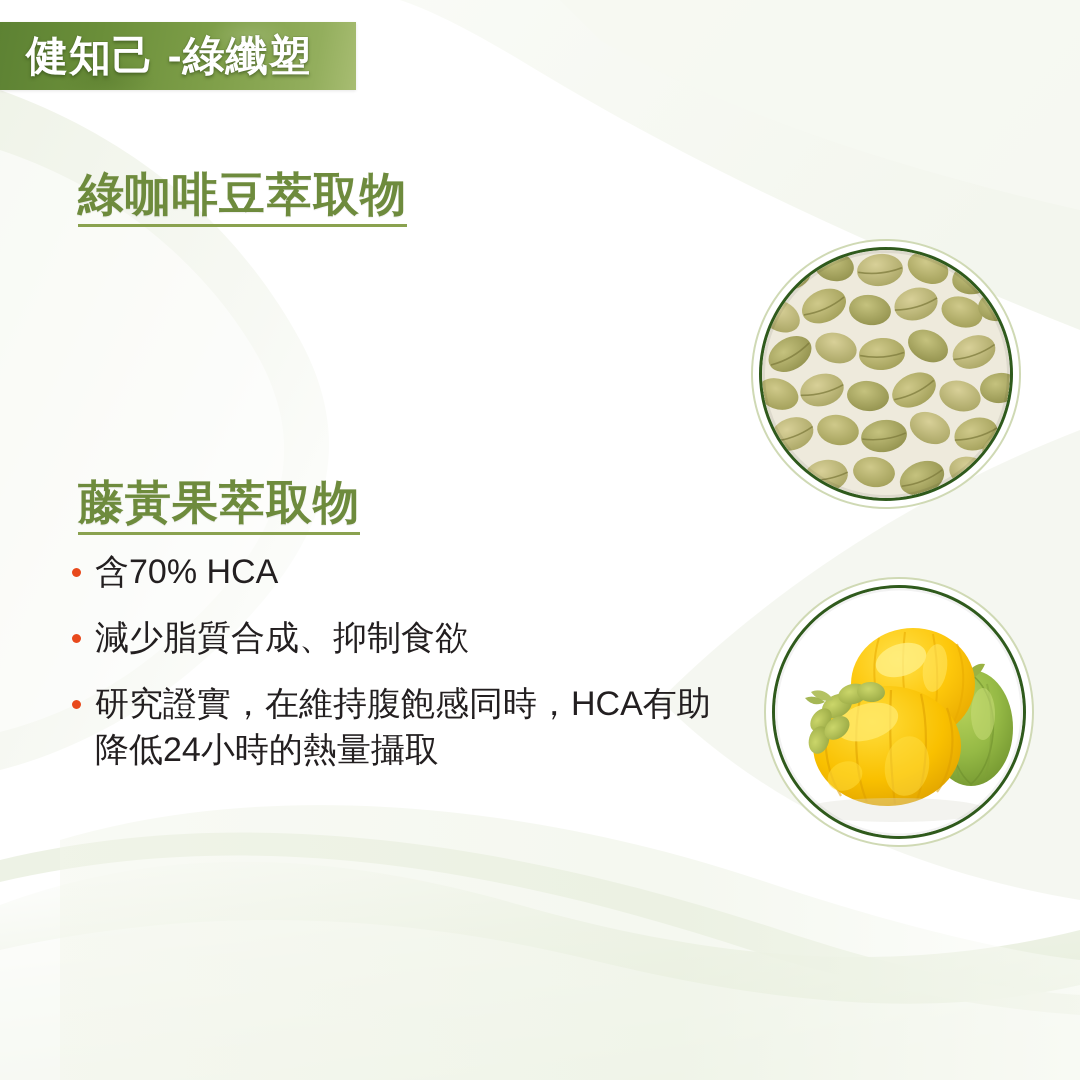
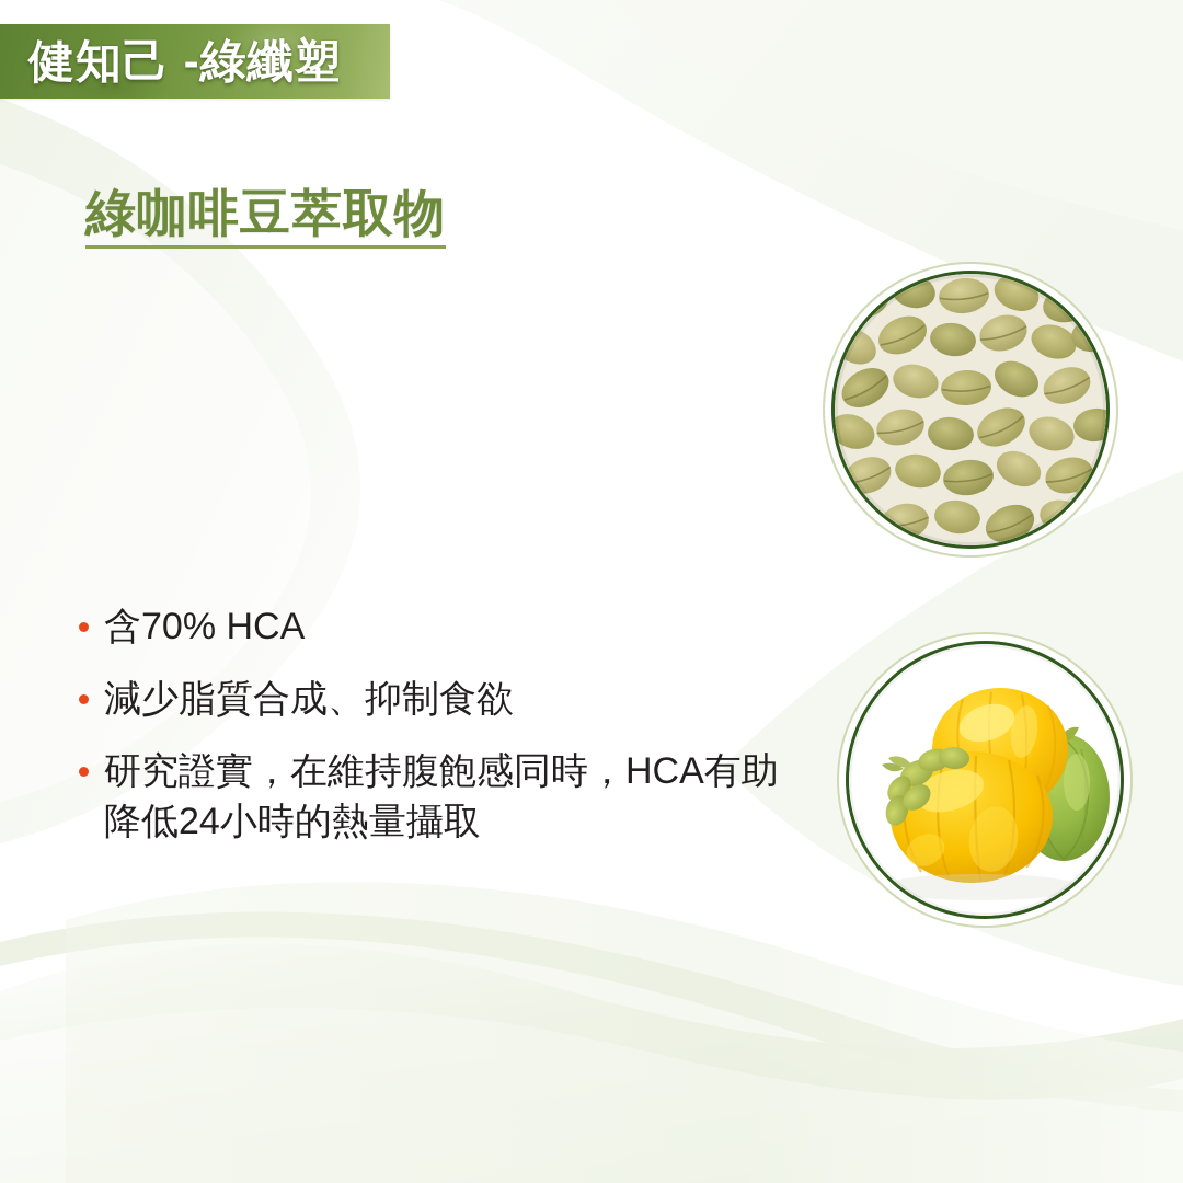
  健知己 -綠纖塑
  綠咖啡豆萃取物
- 藤黃果萃取物
  含70% HCA
  減少脂質合成、抑制食欲
  研究證實，在維持腹飽感同時，HCA有助降低24小時的熱量攝取
